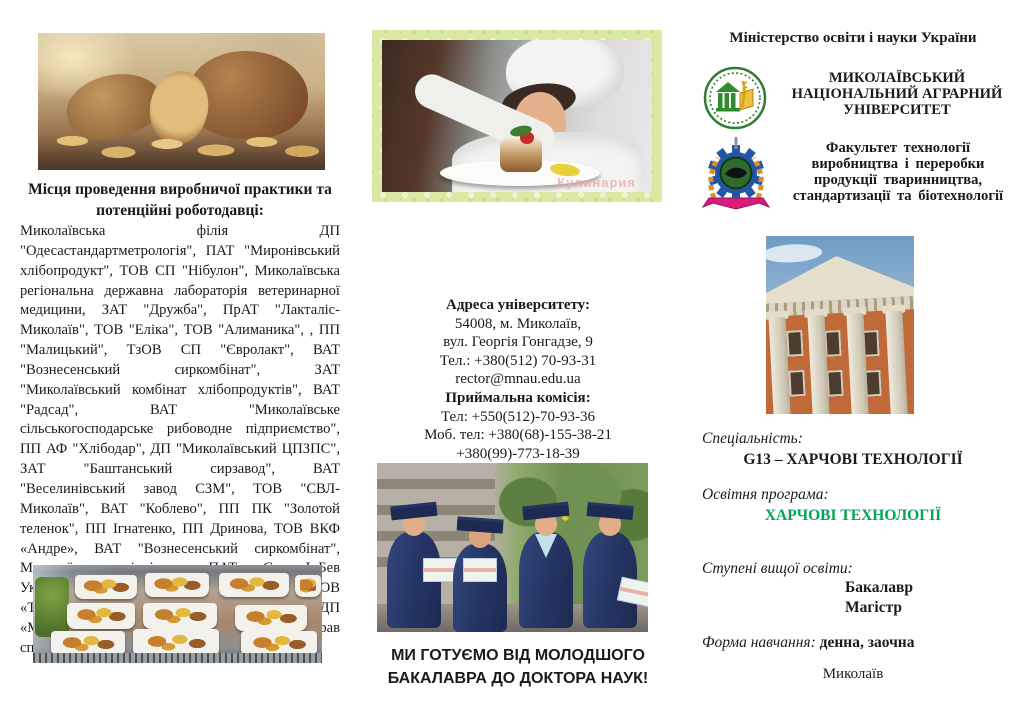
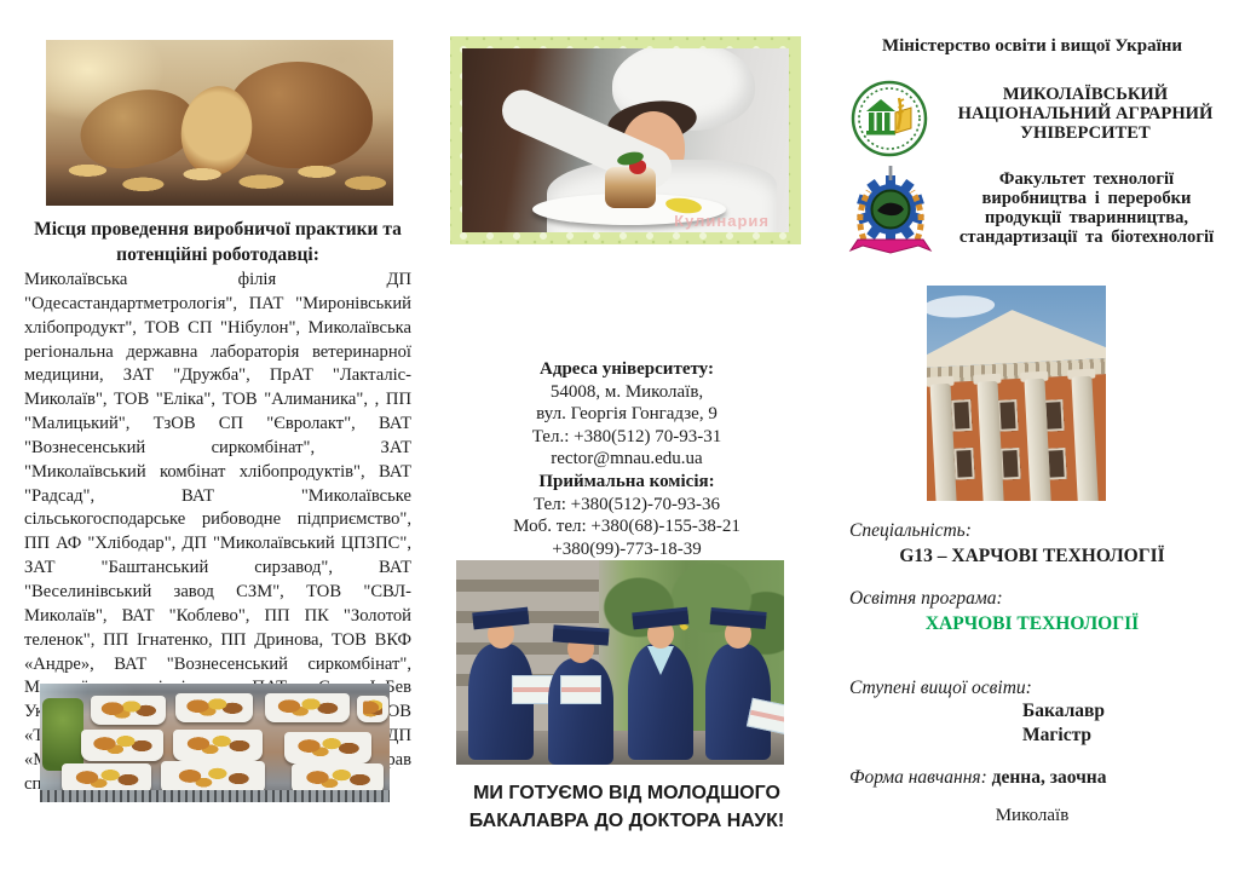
  Місця проведення виробничої практики та потенційні роботодавці:
  Миколаївська філія ДП "Одесастандартметрологія", ПАТ "Миронівський хлібопродукт", ТОВ СП "Нібулон", Миколаївська регіональна державна лабораторія ветеринарної медицини, ЗАТ "Дружба", ПрАТ "Лакталіс-Миколаїв", ТОВ "Еліка", ТОВ "Алиманика", , ПП "Малицький", ТзОВ СП "Євролакт", ВАТ "Вознесенський сиркомбінат", ЗАТ "Миколаївський комбінат хлібопродуктів", ВАТ "Радсад", ВАТ "Миколаївське сільськогосподарське рибоводне підприємство", ПП АФ "Хлібодар", ДП "Миколаївський ЦПЗПС", ЗАТ "Баштанський сирзавод", ВАТ "Веселинівський завод СЗМ", ТОВ "СВЛ-Миколаїв", ВАТ "Коблево", ПП ПК "Золотой теленок", ПП Ігнатенко, ПП Дринова, ТОВ ВКФ «Андре», ВАТ "Вознесенський сиркомбінат", МБев УОВ «Т ДП «рав сп
  Кулинария
  Адреса університету:
  54008, м. Миколаїв,
  вул. Георгія Гонгадзе, 9
  Тел.: +380(512) 70-93-31
  rector@mnau.edu.ua
  Приймальна комісія:
- Тел: +550(512)-70-93-36
+ Тел: +380(512)-70-93-36
  Моб. тел: +380(68)-155-38-21
  +380(99)-773-18-39
  МИ ГОТУЄМО ВІД МОЛОДШОГО БАКАЛАВРА ДО ДОКТОРА НАУК!
- Міністерство освіти і науки України
+ Міністерство освіти і вищої України
  МИКОЛАЇВСЬКИЙ НАЦІОНАЛЬНИЙ АГРАРНИЙ УНІВЕРСИТЕТ
  Факультет технології виробництва і переробки продукції тваринництва, стандартизації та біотехнології
  Спеціальність:
  G13 – ХАРЧОВІ ТЕХНОЛОГІЇ
  Освітня програма:
  ХАРЧОВІ ТЕХНОЛОГІЇ
  Ступені вищої освіти:
  Бакалавр
  Магістр
  Форма навчання: денна, заочна
  Миколаїв
